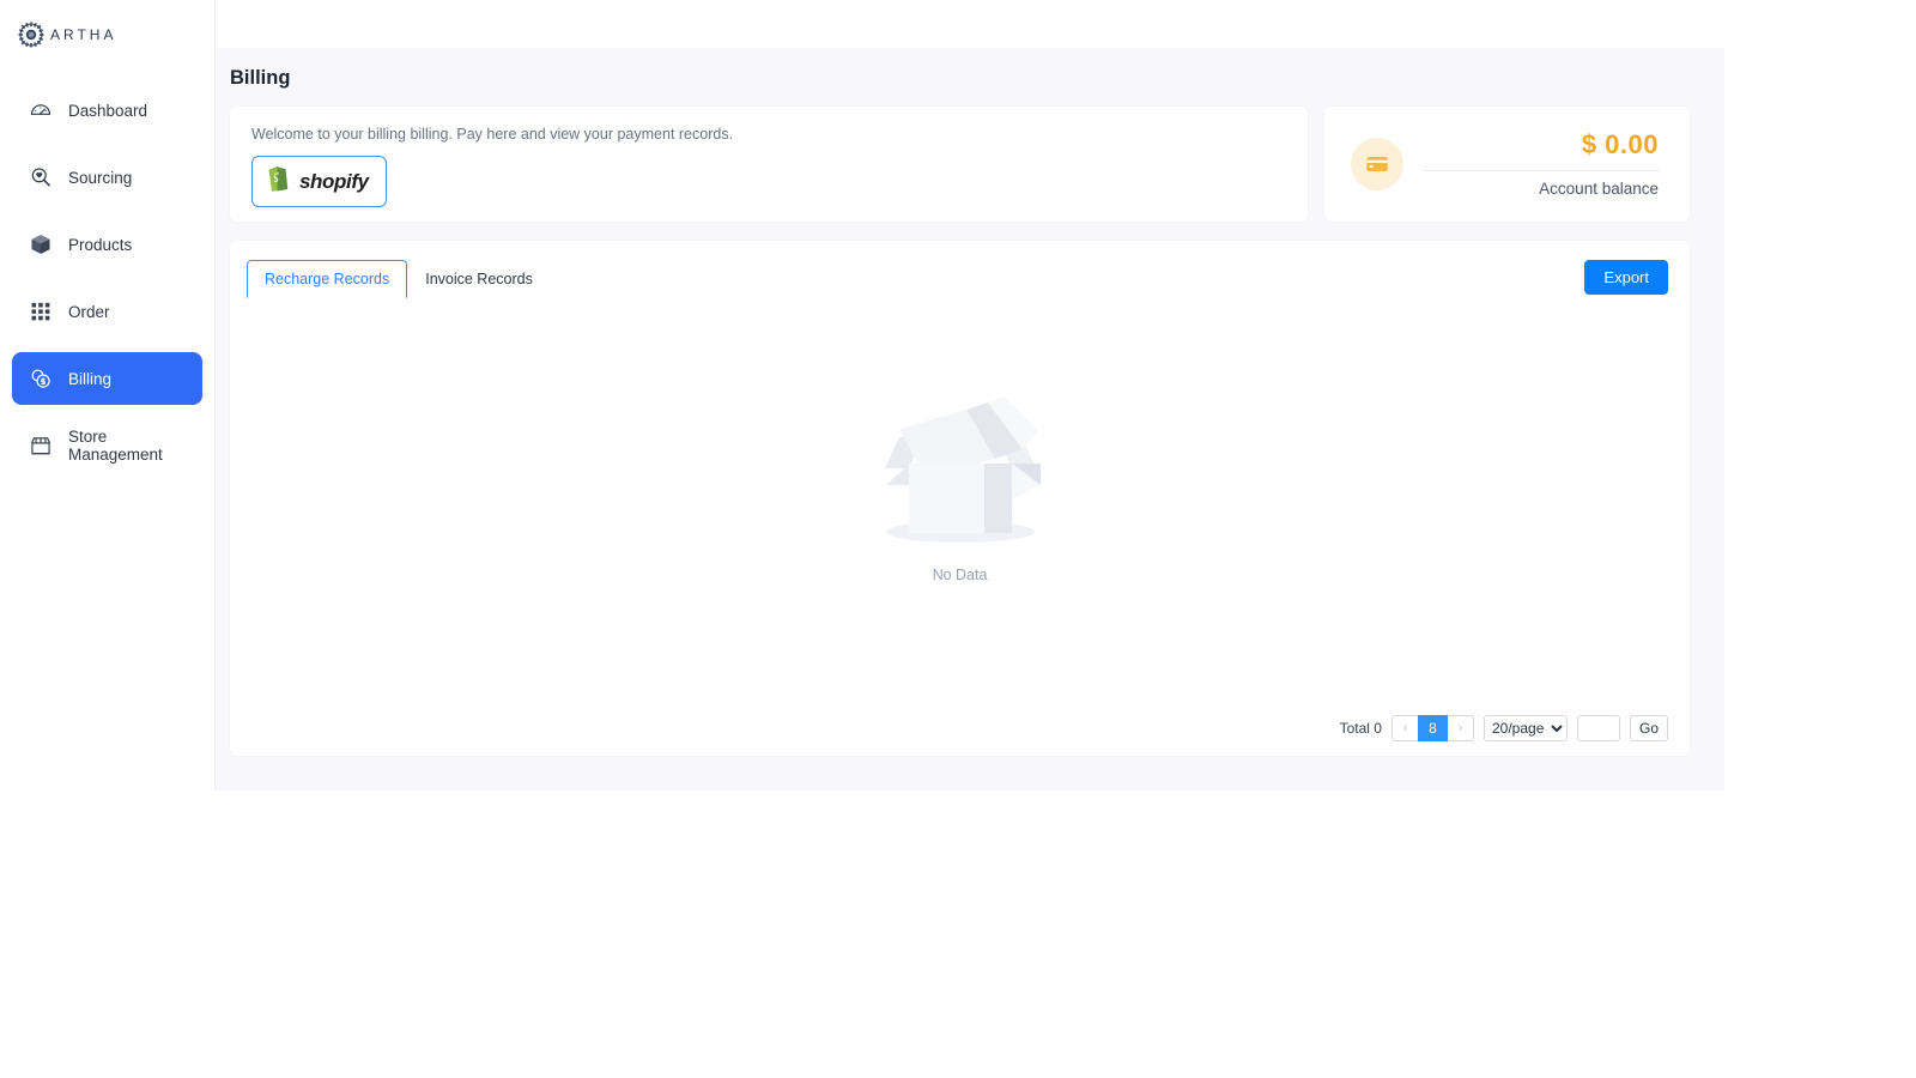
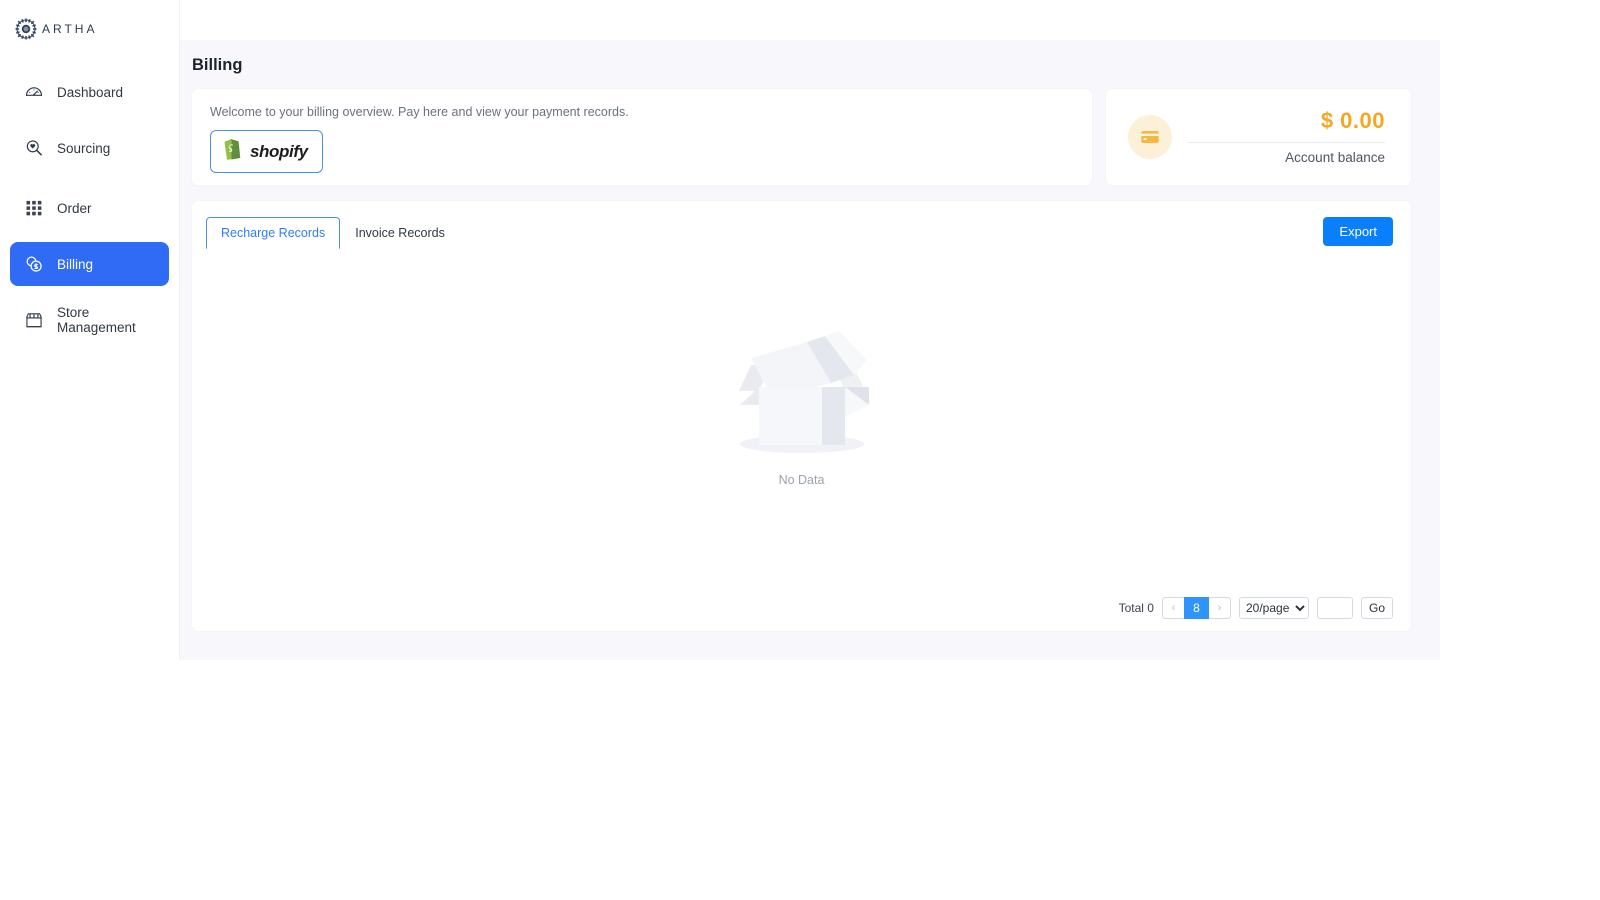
  ARTHA
  Dashboard
  Sourcing
- Products
  Order
  Billing
  Store Management
  Billing
- Welcome to your billing billing. Pay here and view your payment records.
+ Welcome to your billing overview. Pay here and view your payment records.
  shopify
  $ 0.00
  Account balance
  Recharge Records
  Invoice Records
  Export
  No Data
  Total 0
  ‹
  8
  ›
  20/page
  Go
